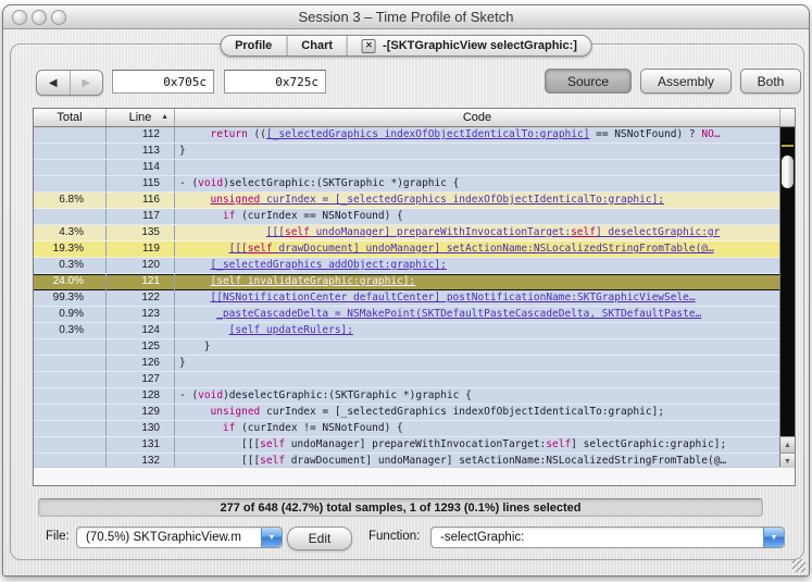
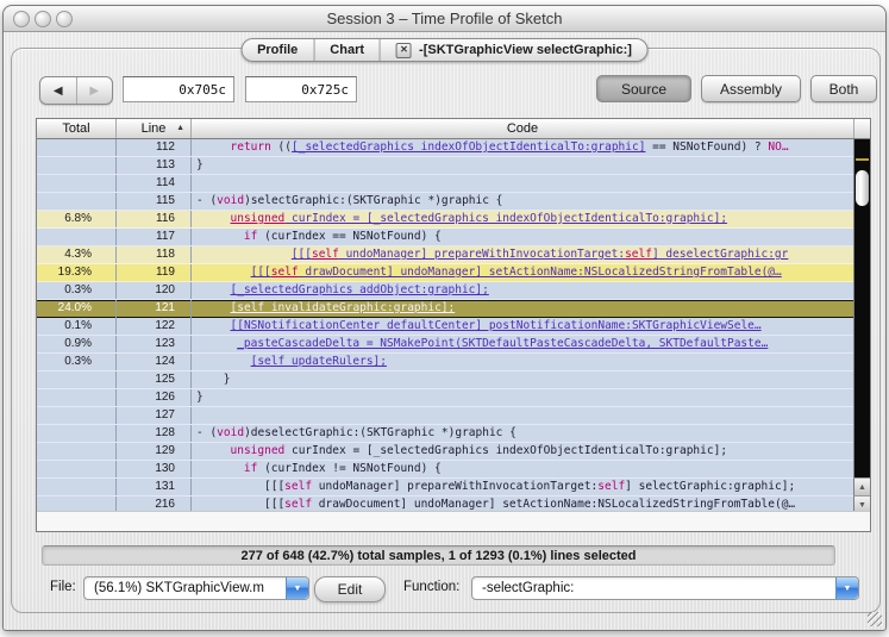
  Session 3 – Time Profile of Sketch
  Profile
  Chart
  ✕
  -[SKTGraphicView selectGraphic:]
  ◀
  ▶
  0x705c
  0x725c
  Source
  Assembly
  Both
  Total
  Line
  Code
  112
  return (([_selectedGraphics indexOfObjectIdenticalTo:graphic] == NSNotFound) ? NO…
  113
  }
  114
  115
  - (void)selectGraphic:(SKTGraphic *)graphic {
  6.8%
  116
  unsigned curIndex = [_selectedGraphics indexOfObjectIdenticalTo:graphic];
  117
  if (curIndex == NSNotFound) {
  4.3%
- 135
+ 118
  [[[self undoManager] prepareWithInvocationTarget:self] deselectGraphic:gr
  19.3%
  119
  [[[self drawDocument] undoManager] setActionName:NSLocalizedStringFromTable(@…
  0.3%
  120
  [_selectedGraphics addObject:graphic];
  24.0%
  121
  [self invalidateGraphic:graphic];
- 99.3%
+ 0.1%
  122
  [[NSNotificationCenter defaultCenter] postNotificationName:SKTGraphicViewSele…
  0.9%
  123
  _pasteCascadeDelta = NSMakePoint(SKTDefaultPasteCascadeDelta, SKTDefaultPaste…
  0.3%
  124
  [self updateRulers];
  125
  }
  126
  }
  127
  128
  - (void)deselectGraphic:(SKTGraphic *)graphic {
  129
  unsigned curIndex = [_selectedGraphics indexOfObjectIdenticalTo:graphic];
  130
  if (curIndex != NSNotFound) {
  131
  [[[self undoManager] prepareWithInvocationTarget:self] selectGraphic:graphic];
- 132
+ 216
  [[[self drawDocument] undoManager] setActionName:NSLocalizedStringFromTable(@…
  277 of 648 (42.7%) total samples, 1 of 1293 (0.1%) lines selected
  File:
- (70.5%) SKTGraphicView.m
+ (56.1%) SKTGraphicView.m
  Edit
  Function:
  -selectGraphic:
